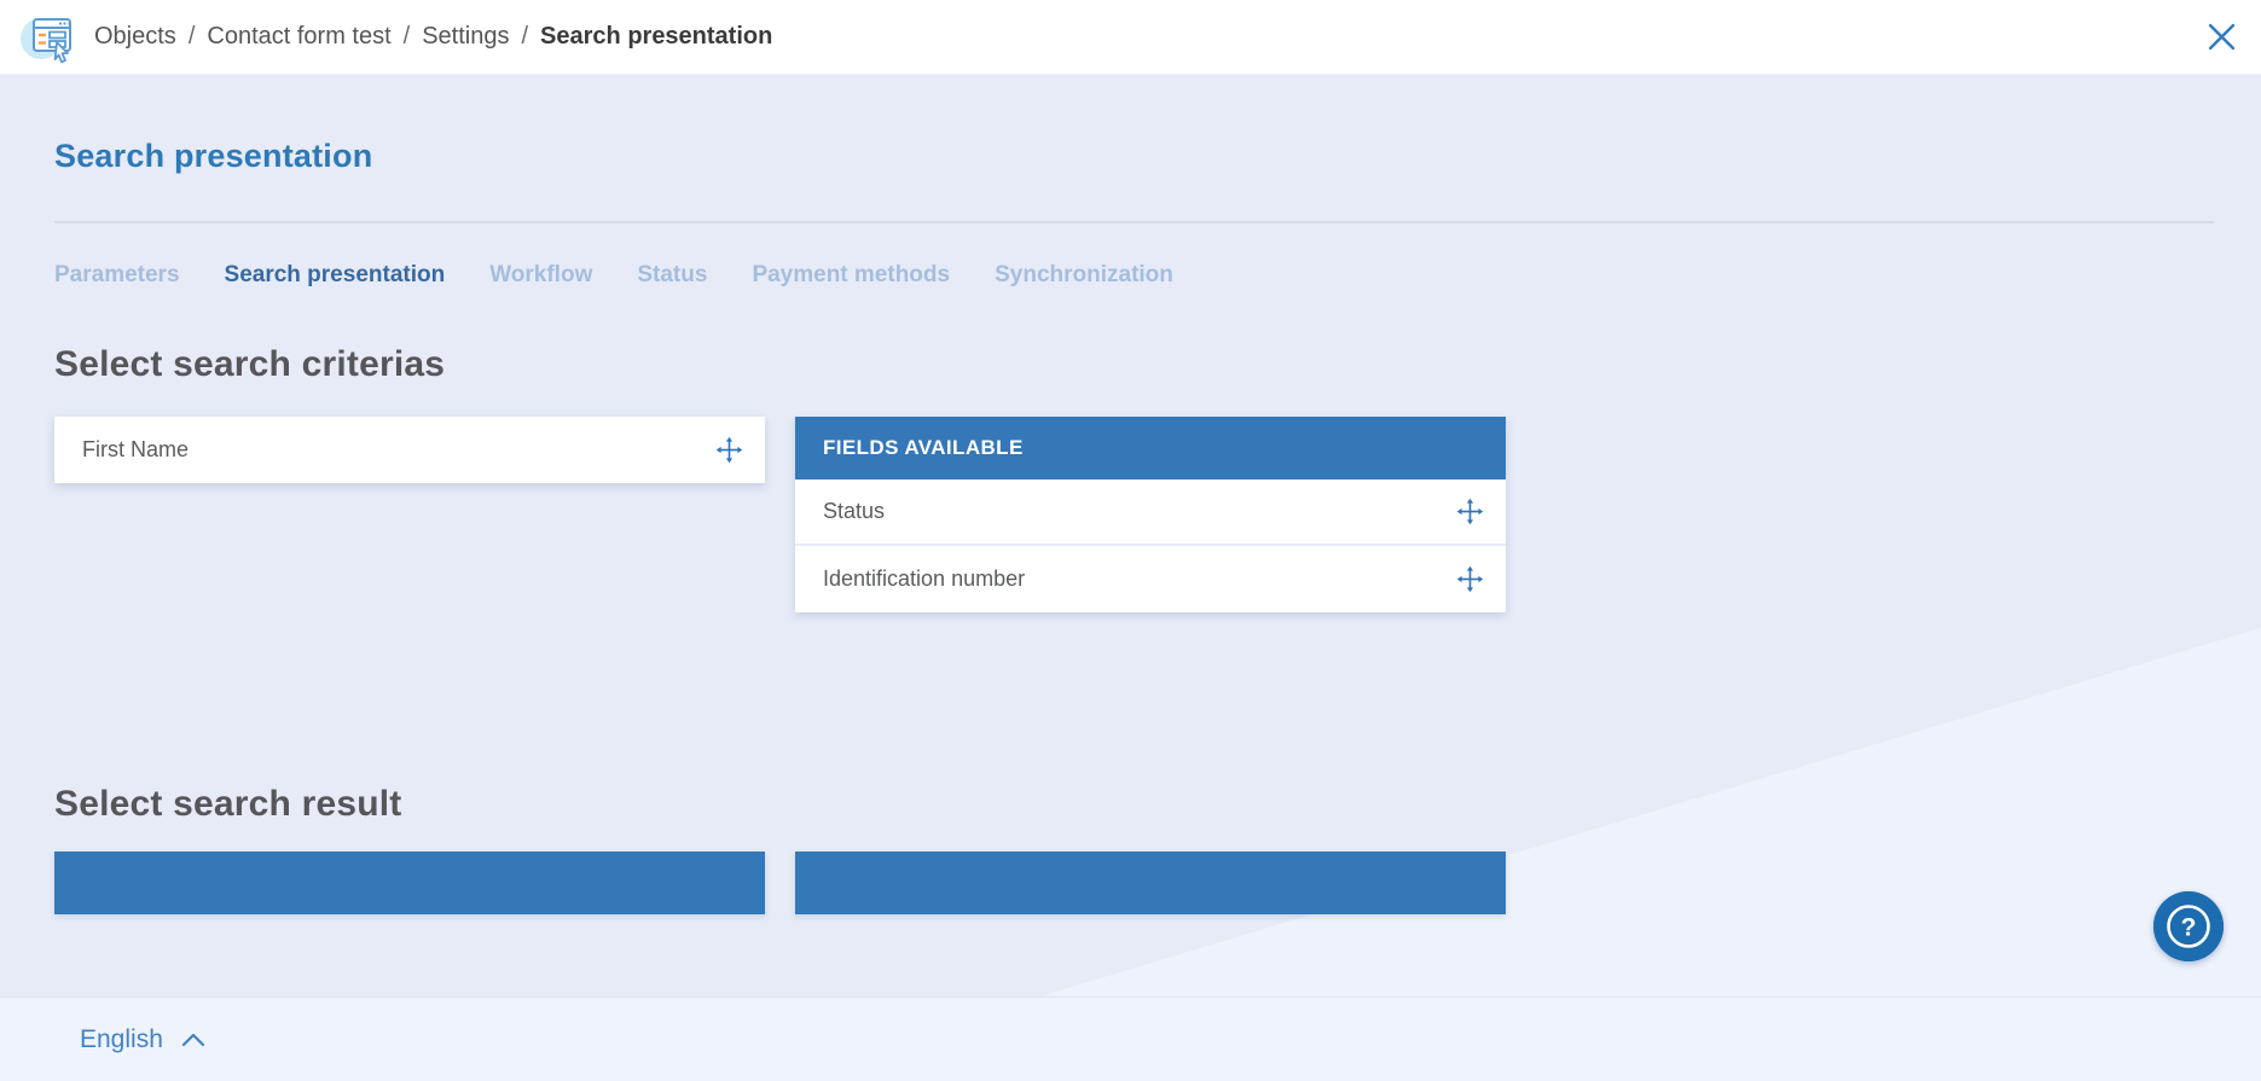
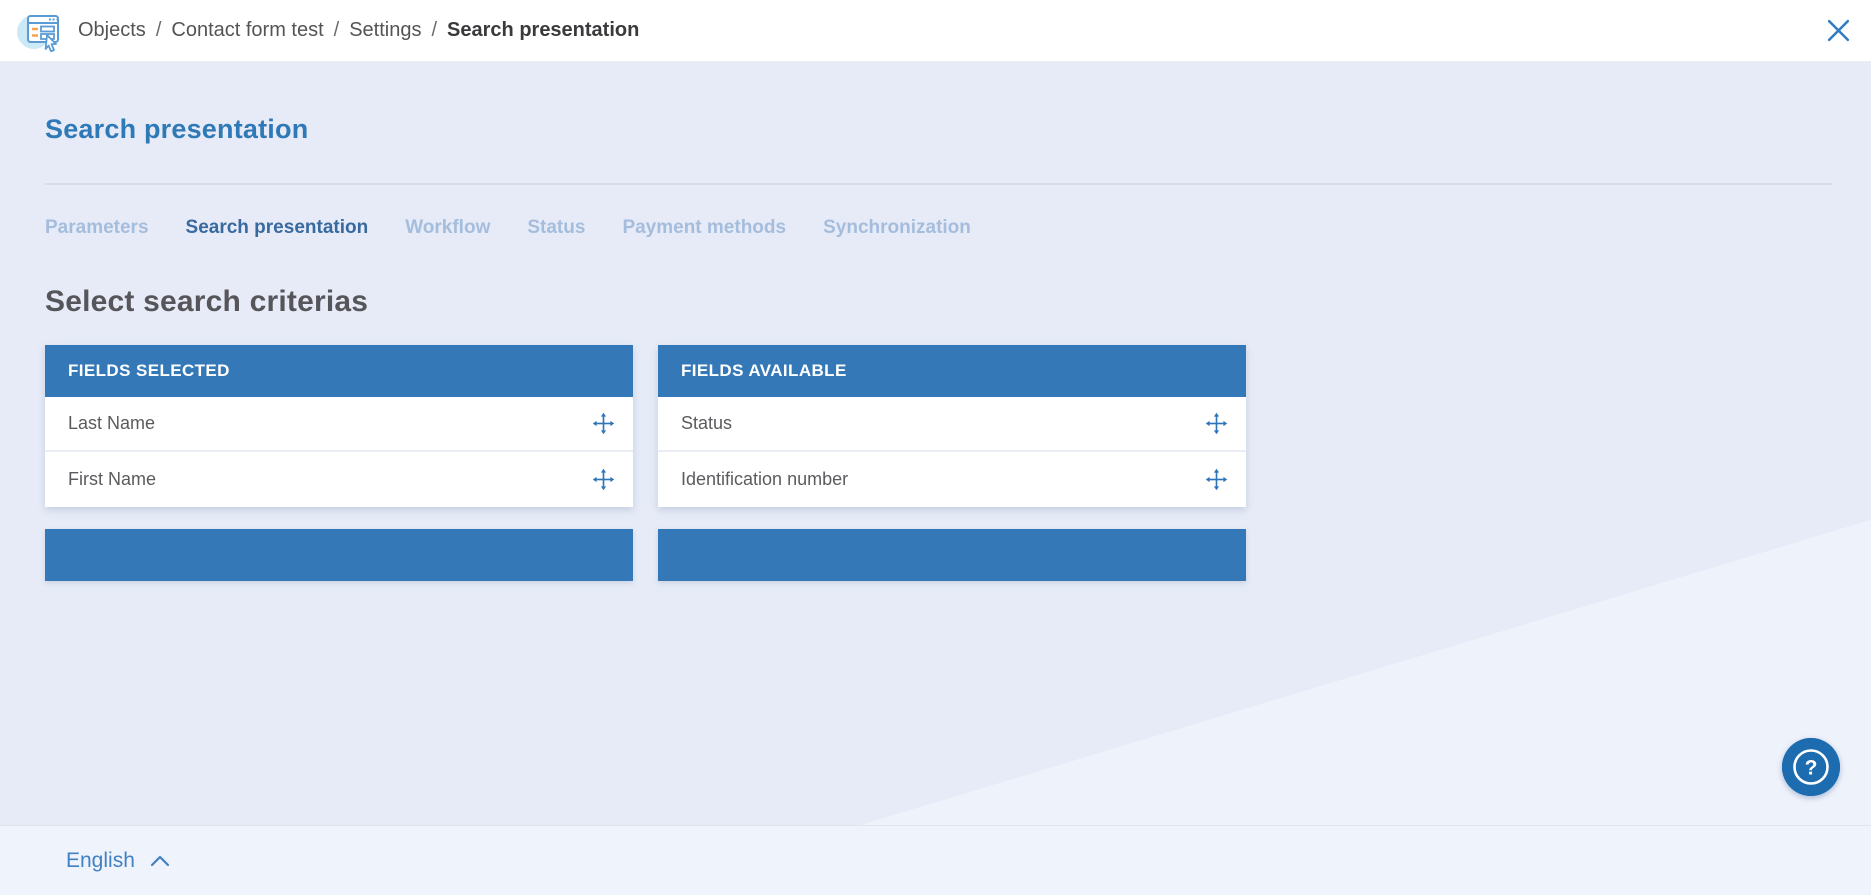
  Objects
  /
  Contact form test
  /
  Settings
  /
  Search presentation
  Search presentation
  Parameters
  Search presentation
  Workflow
  Status
  Payment methods
  Synchronization
  Select search criterias
+ FIELDS SELECTED
+ Last Name
  First Name
  FIELDS AVAILABLE
  Status
  Identification number
- Select search result
  ?
  English
